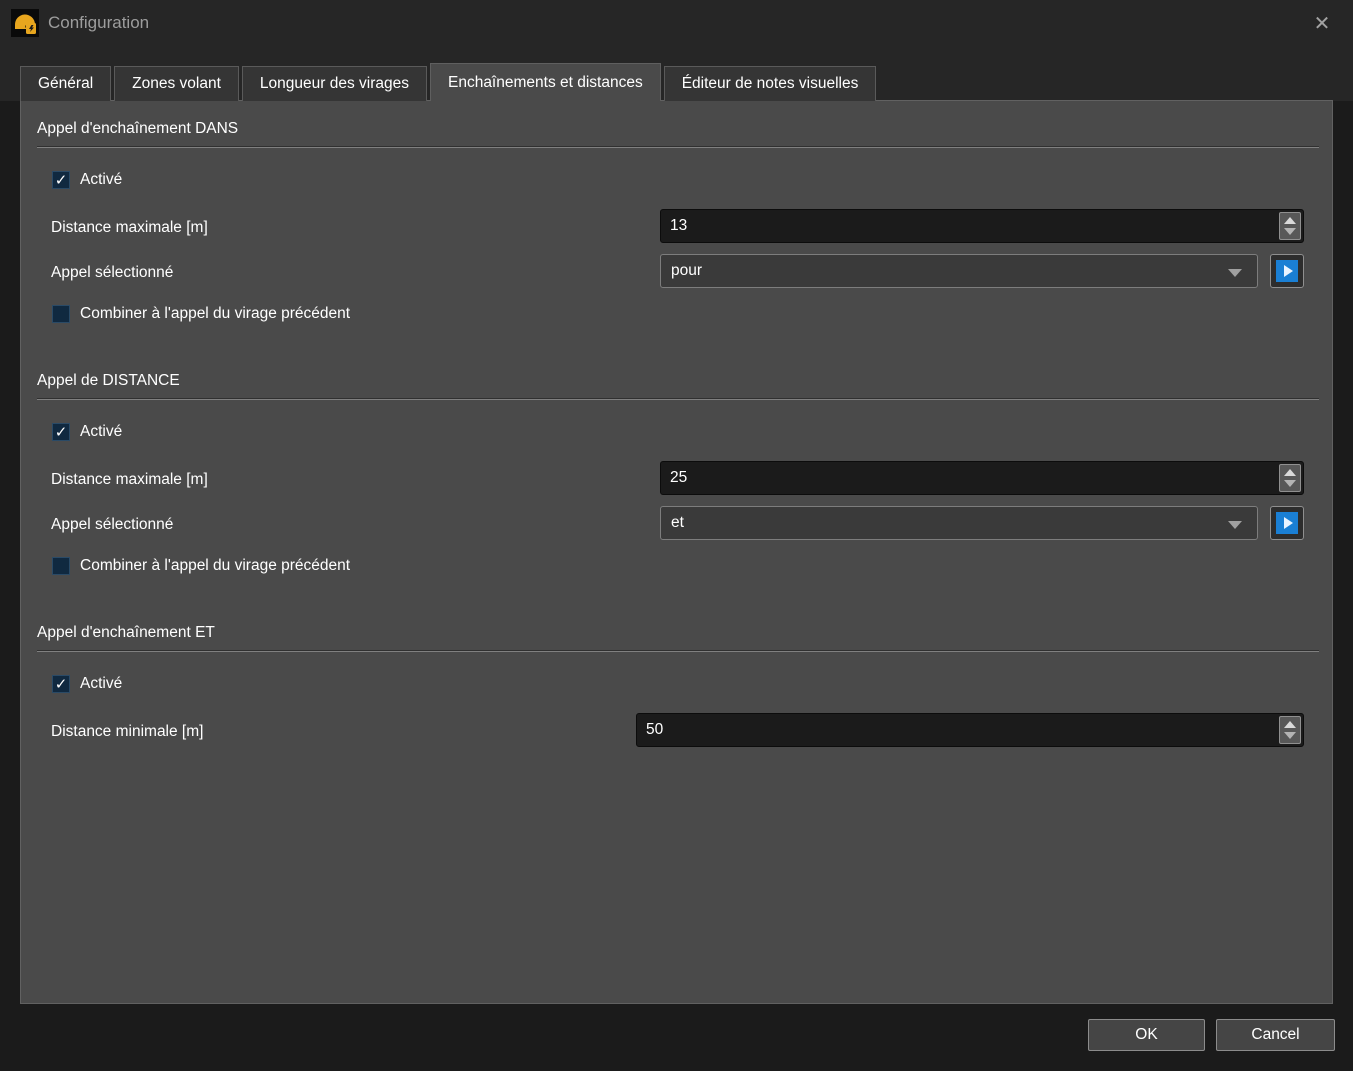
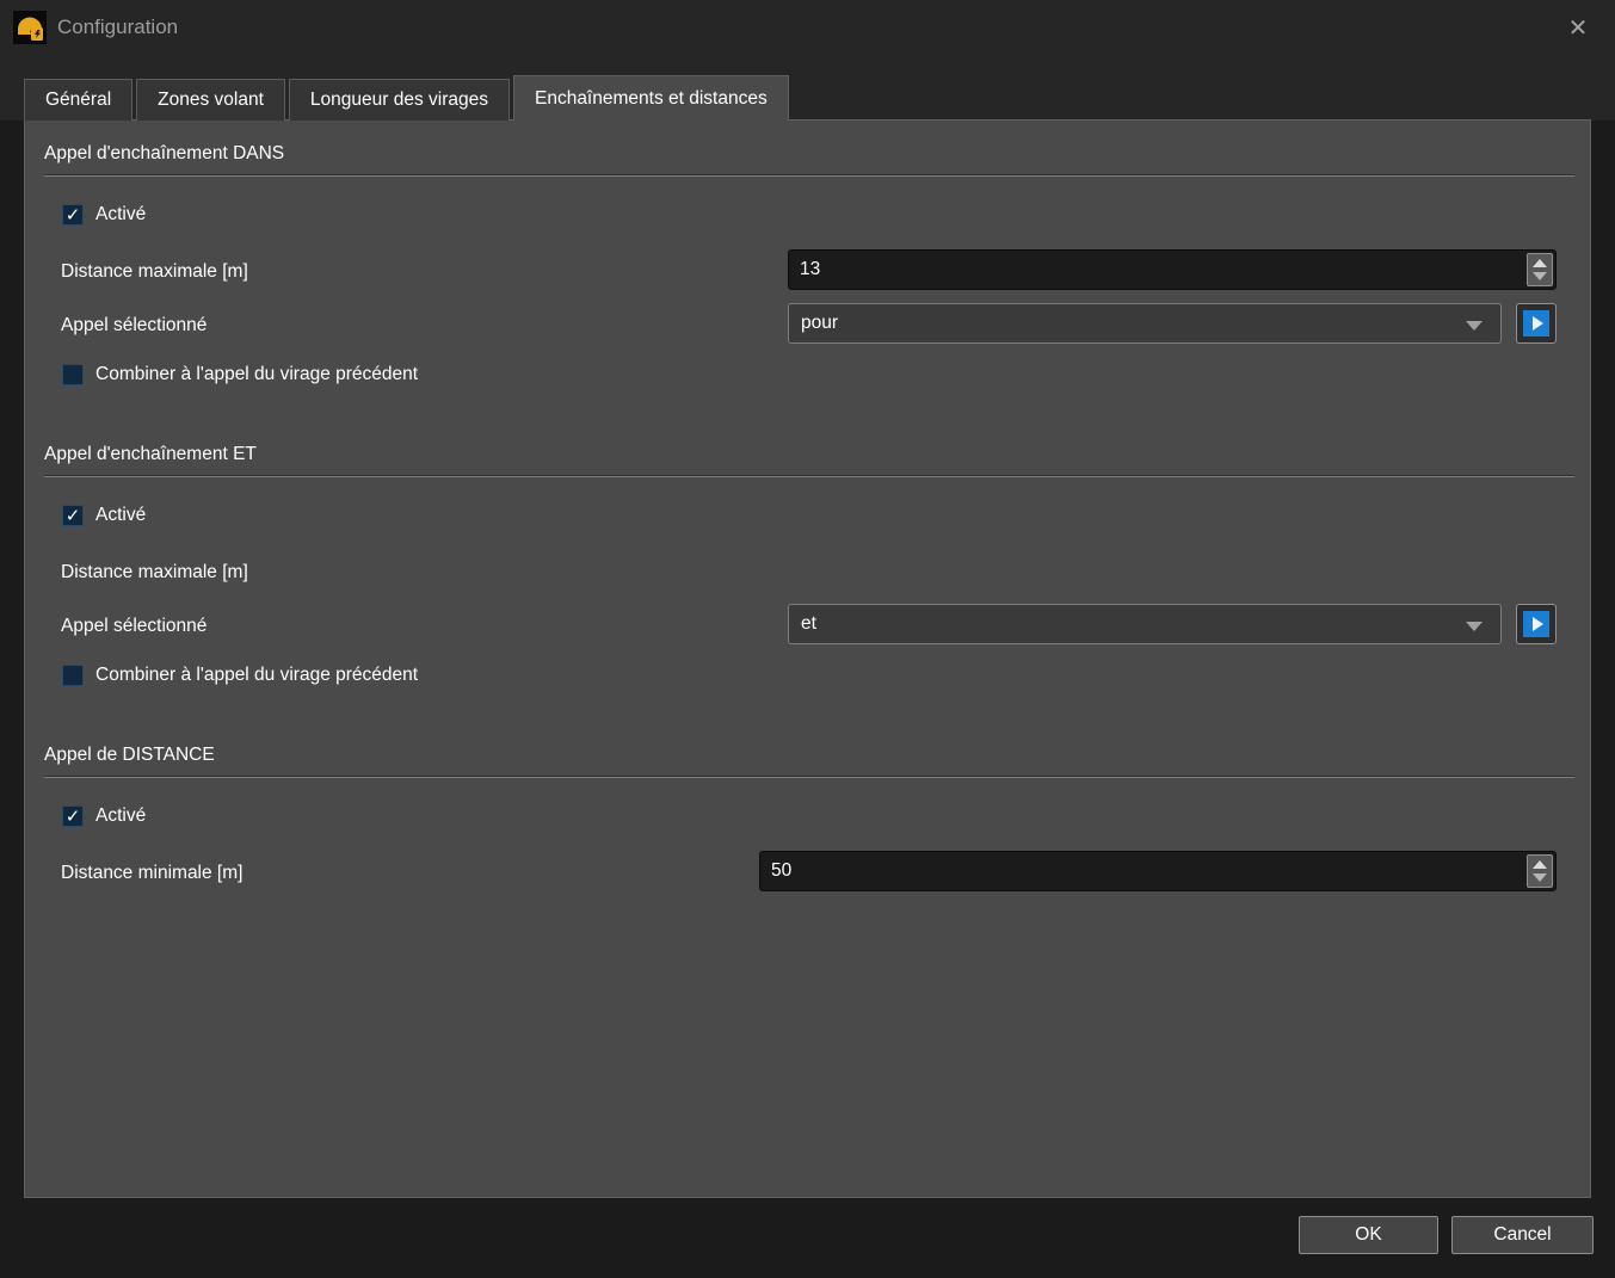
  Configuration
  ✕
  Général
  Zones volant
  Longueur des virages
  Enchaînements et distances
- Éditeur de notes visuelles
  Appel d'enchaînement DANS
  ✓
  Activé
  Distance maximale [m]
  13
  Appel sélectionné
  pour
  ✓
  Combiner à l'appel du virage précédent
- Appel de DISTANCE
+ Appel d'enchaînement ET
  ✓
  Activé
  Distance maximale [m]
- 25
  Appel sélectionné
  et
  ✓
  Combiner à l'appel du virage précédent
- Appel d'enchaînement ET
+ Appel de DISTANCE
  ✓
  Activé
  Distance minimale [m]
  50
  OK
  Cancel
